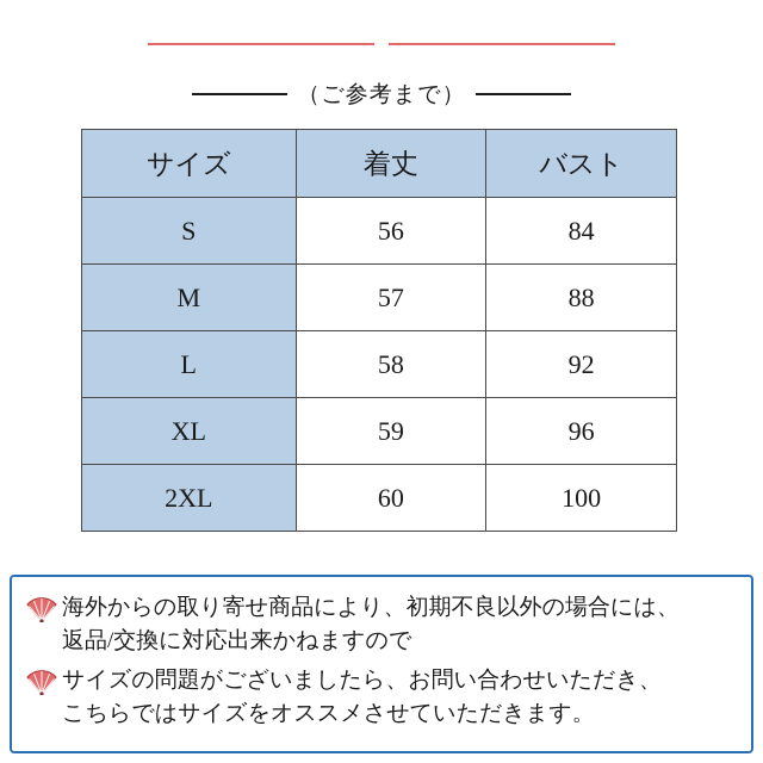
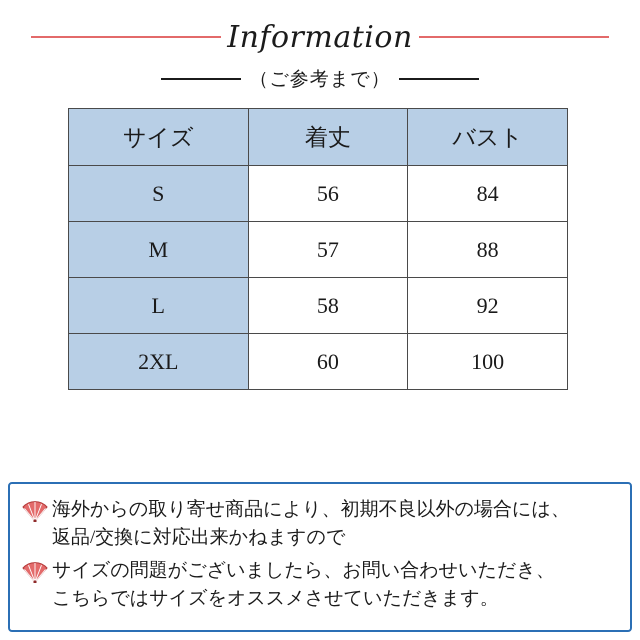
+ Information
  （ご参考まで）
  サイズ	着丈	バスト
  S	56	84
  M	57	88
  L	58	92
- XL	59	96
  2XL	60	100
  海外からの取り寄せ商品により、初期不良以外の場合には、
  返品/交換に対応出来かねますので
  サイズの問題がございましたら、お問い合わせいただき、
  こちらではサイズをオススメさせていただきます。
